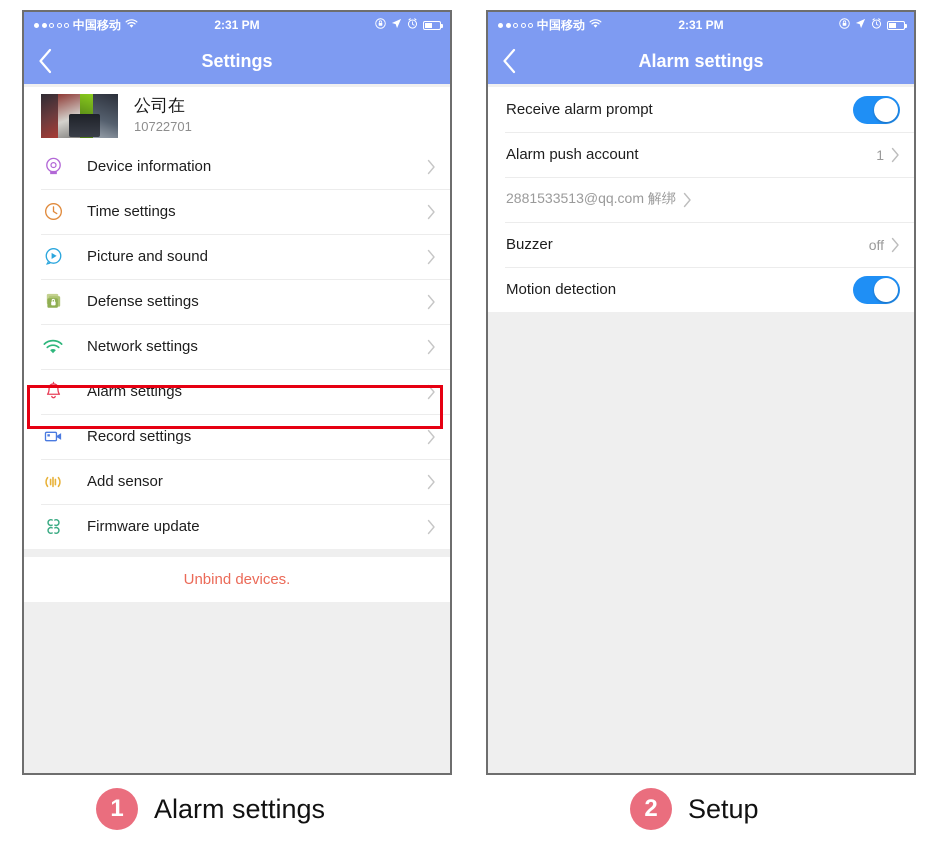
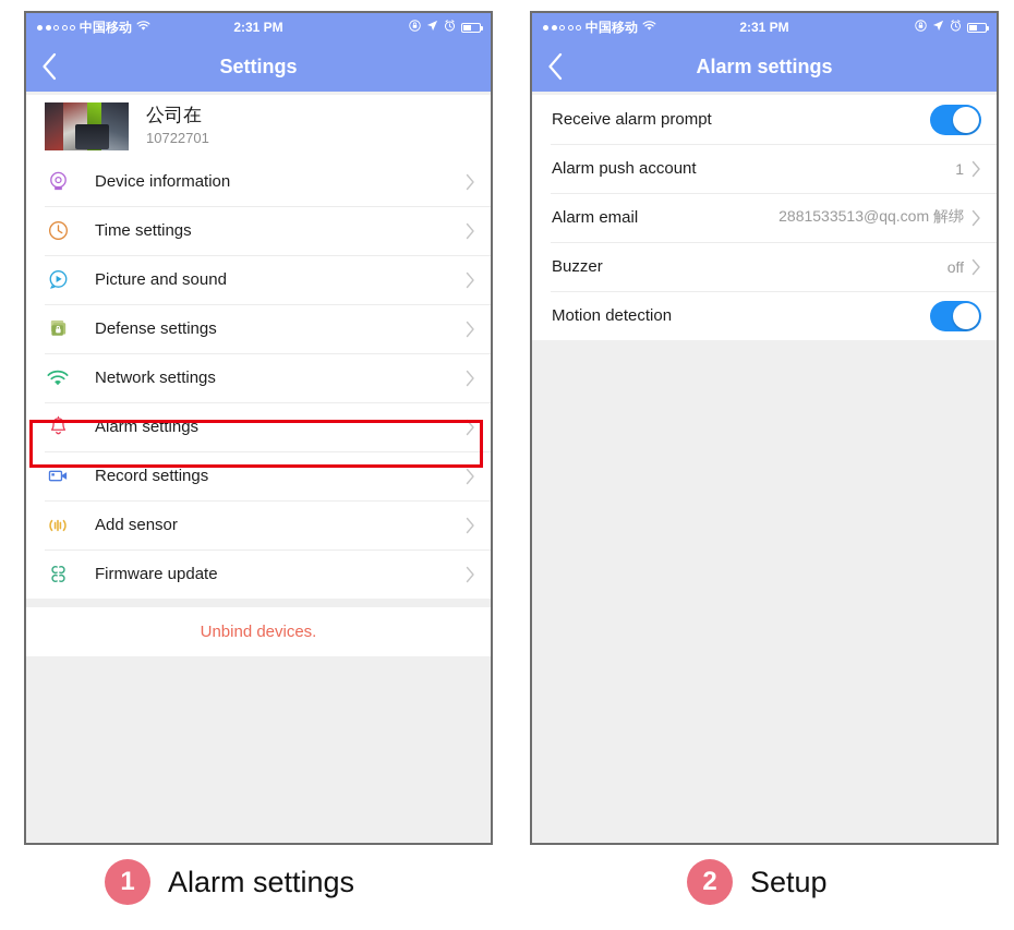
  中国移动
  2:31 PM
  Settings
  公司在
  10722701
  Device information
  Time settings
  Picture and sound
  Defense settings
  Network settings
  Alarm settings
  Record settings
  Add sensor
  Firmware update
  Unbind devices.
  中国移动
  2:31 PM
  Alarm settings
  Receive alarm prompt
  Alarm push account
  1
+ Alarm email
  2881533513@qq.com 解绑
  Buzzer
  off
  Motion detection
  1
  Alarm settings
  2
  Setup
